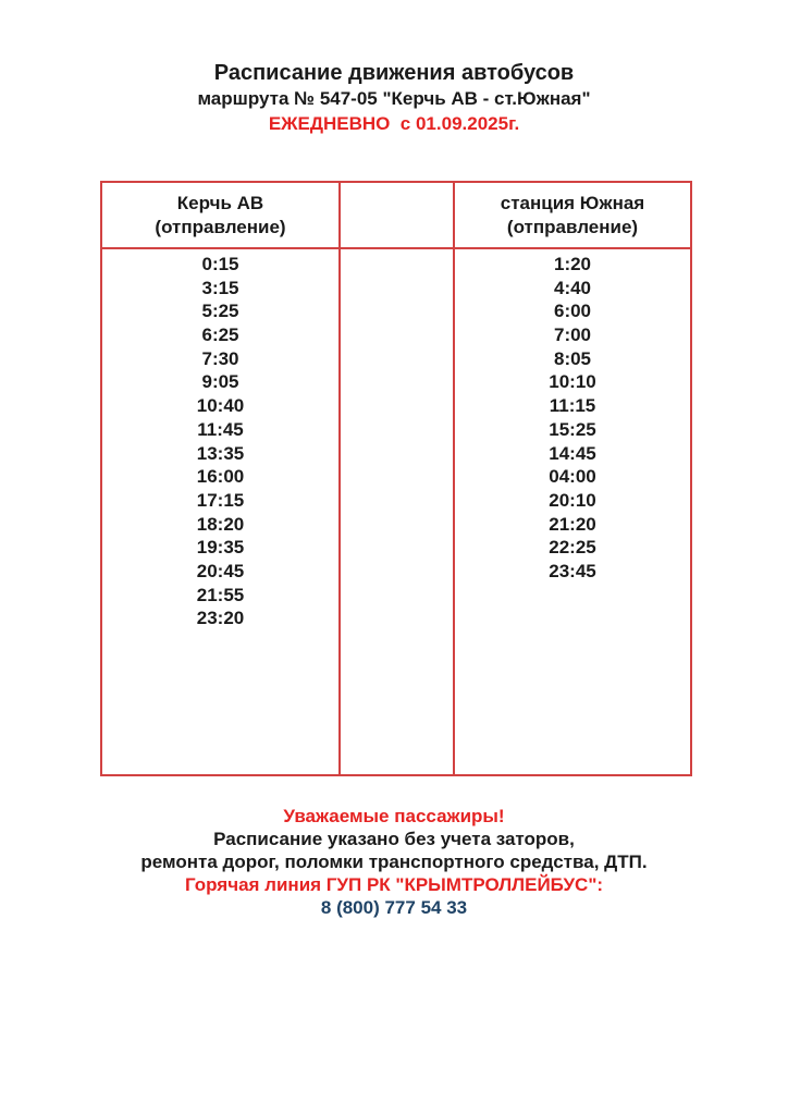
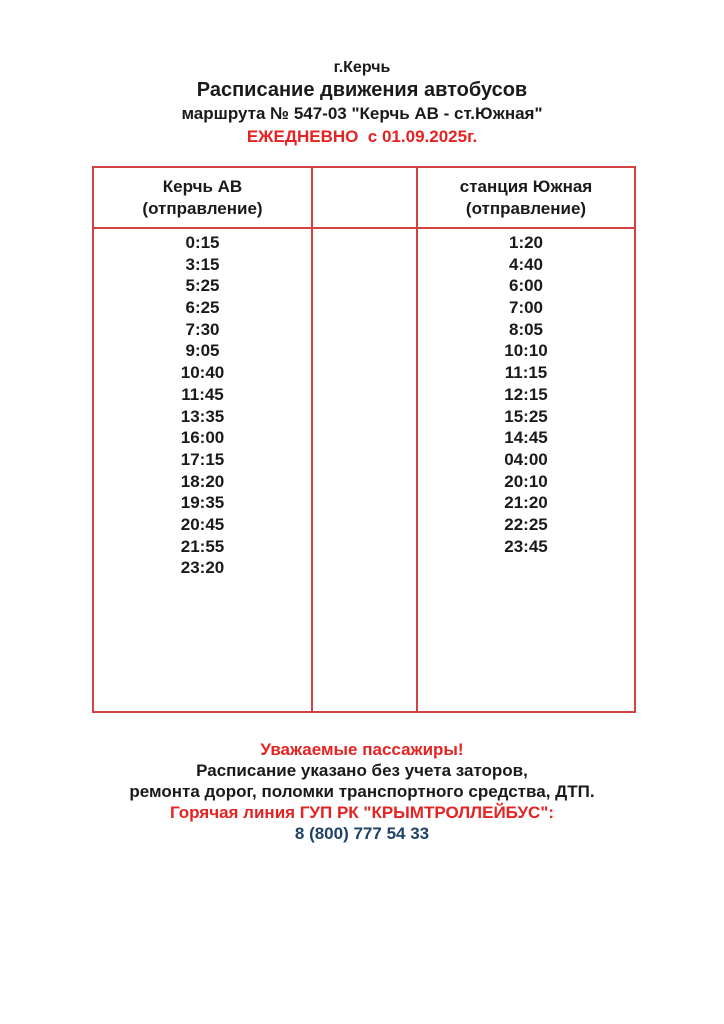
+ г.Керчь
  Расписание движения автобусов
- маршрута № 547-05 "Керчь АВ - ст.Южная"
+ маршрута № 547-03 "Керчь АВ - ст.Южная"
  ЕЖЕДНЕВНО с 01.09.2025г.
  Керчь АВ
  (отправление)
  станция Южная
  (отправление)
  0:15
  3:15
  5:25
  6:25
  7:30
  9:05
  10:40
  11:45
  13:35
  16:00
  17:15
  18:20
  19:35
  20:45
  21:55
  23:20
  1:20
  4:40
  6:00
  7:00
  8:05
  10:10
  11:15
+ 12:15
  15:25
  14:45
  04:00
  20:10
  21:20
  22:25
  23:45
  Уважаемые пассажиры!
  Расписание указано без учета заторов,
  ремонта дорог, поломки транспортного средства, ДТП.
  Горячая линия ГУП РК "КРЫМТРОЛЛЕЙБУС":
  8 (800) 777 54 33
